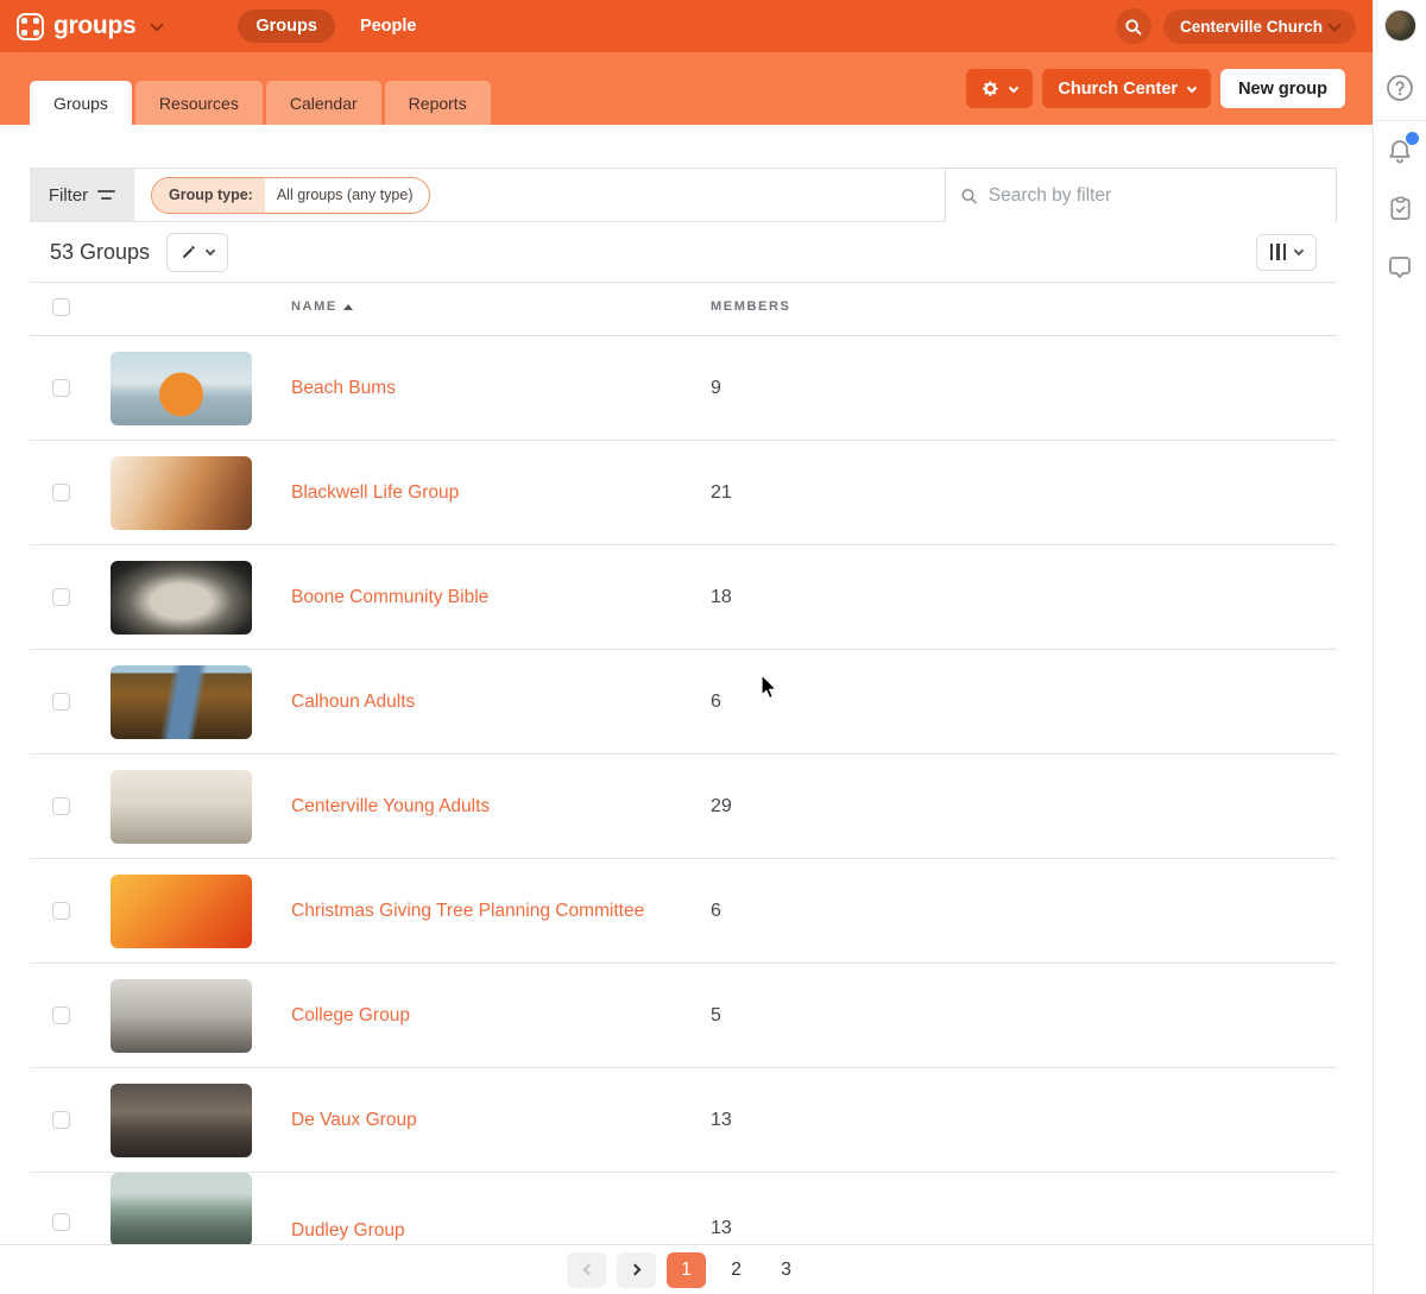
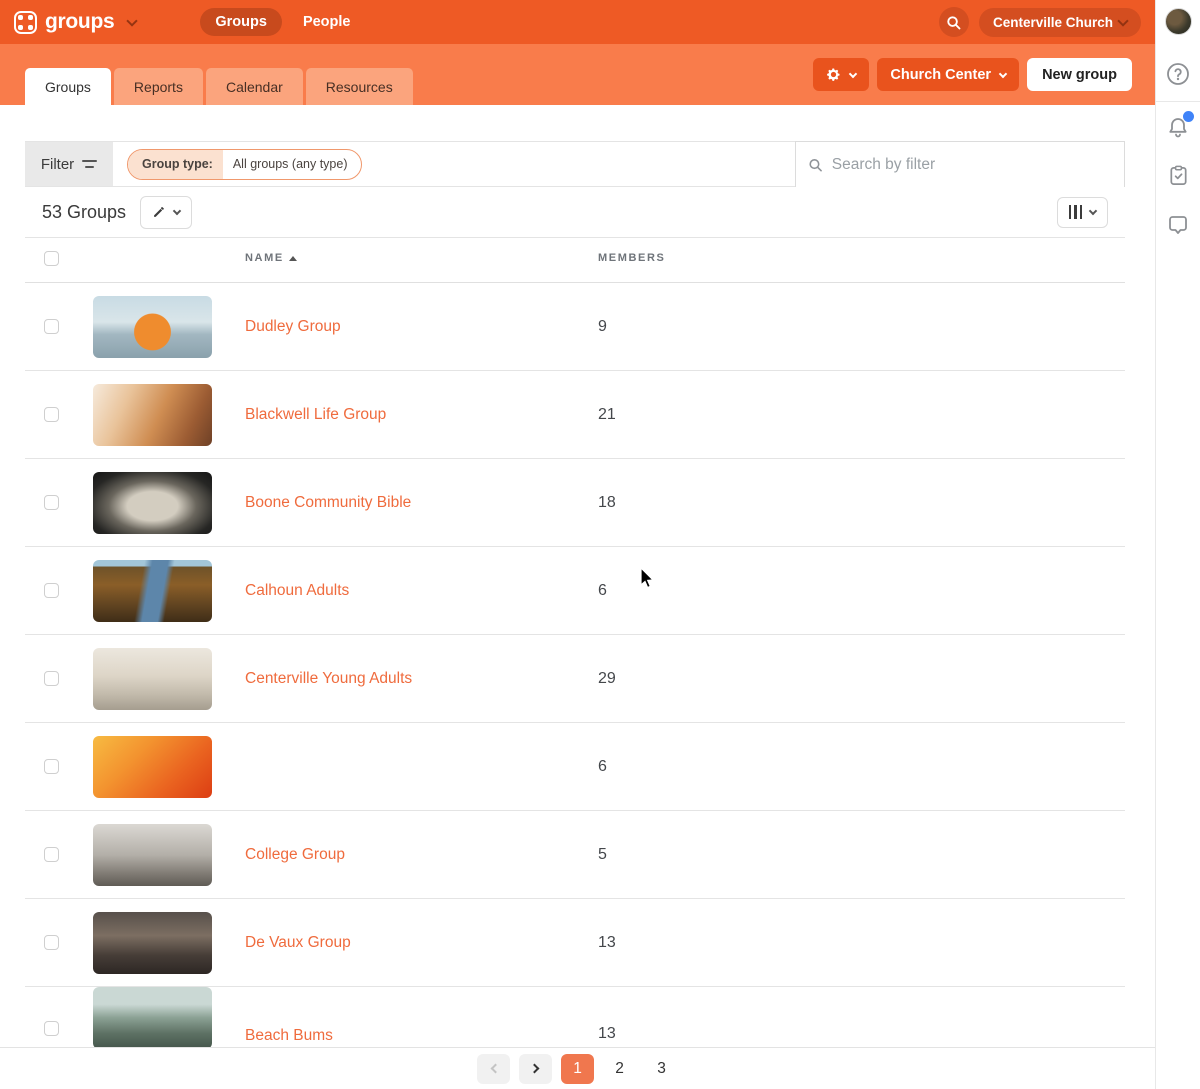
  groups
  Groups
  People
  Centerville Church
  Groups
- Resources
+ Reports
  Calendar
- Reports
+ Resources
  Church Center
  New group
  Filter
  Group type:
  All groups (any type)
  Search by filter
  53 Groups
  NAME
  MEMBERS
- Beach Bums
+ Dudley Group
  9
  Blackwell Life Group
  21
  Boone Community Bible
  18
  Calhoun Adults
  6
  Centerville Young Adults
  29
- Christmas Giving Tree Planning Committee
  6
  College Group
  5
  De Vaux Group
  13
- Dudley Group
+ Beach Bums
  13
  1
  2
  3
